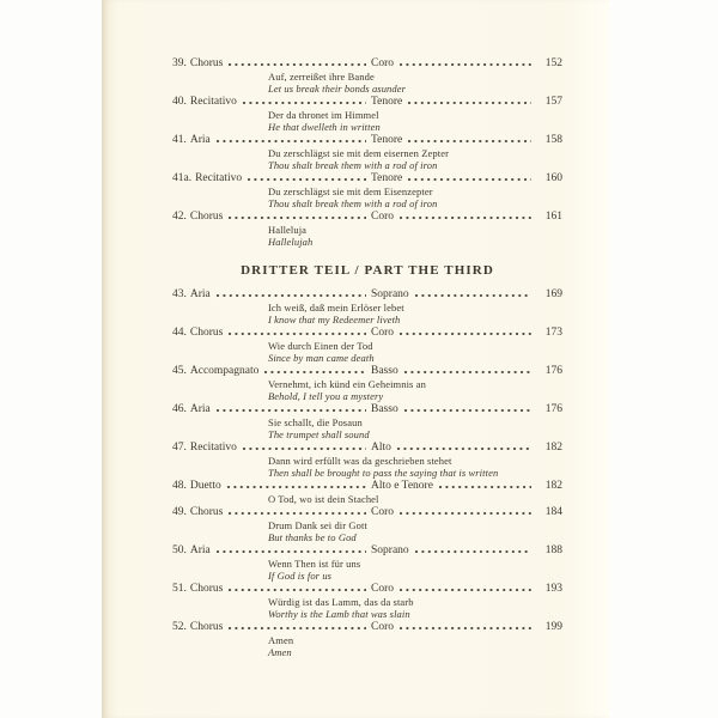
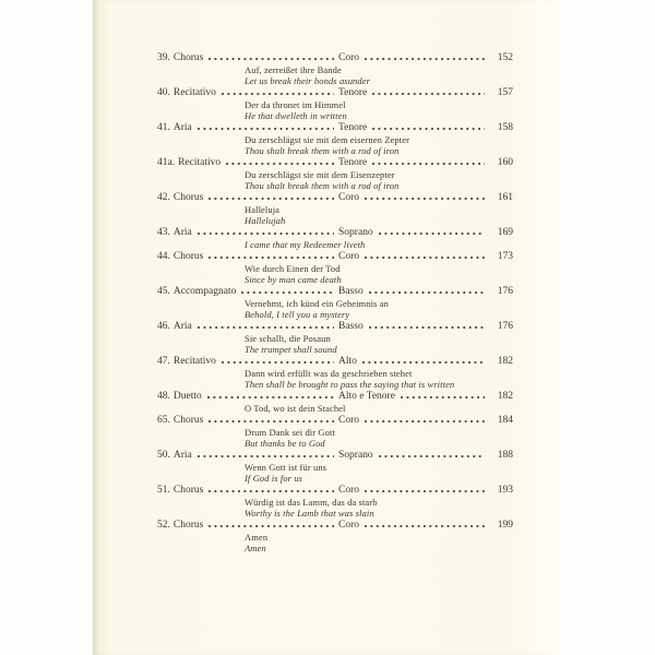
  39.
  Chorus
  Coro
  152
  Auf, zerreißet ihre Bande
  Let us break their bonds asunder
  40.
  Recitativo
  Tenore
  157
  Der da thronet im Himmel
  He that dwelleth in written
  41.
  Aria
  Tenore
  158
  Du zerschlägst sie mit dem eisernen Zepter
  Thou shalt break them with a rod of iron
  41a.
  Recitativo
  Tenore
  160
  Du zerschlägst sie mit dem Eisenzepter
  Thou shalt break them with a rod of iron
  42.
  Chorus
  Coro
  161
  Halleluja
  Hallelujah
- DRITTER TEIL / PART THE THIRD
  43.
  Aria
  Soprano
  169
- Ich weiß, daß mein Erlöser lebet
- I know that my Redeemer liveth
+ I came that my Redeemer liveth
  44.
  Chorus
  Coro
  173
  Wie durch Einen der Tod
  Since by man came death
  45.
  Accompagnato
  Basso
  176
  Vernehmt, ich künd ein Geheimnis an
  Behold, I tell you a mystery
  46.
  Aria
  Basso
  176
  Sie schallt, die Posaun
  The trumpet shall sound
  47.
  Recitativo
  Alto
  182
  Dann wird erfüllt was da geschrieben stehet
  Then shall be brought to pass the saying that is written
  48.
  Duetto
  Alto e Tenore
  182
  O Tod, wo ist dein Stachel
- 49.
+ 65.
  Chorus
  Coro
  184
  Drum Dank sei dir Gott
  But thanks be to God
  50.
  Aria
  Soprano
  188
- Wenn Then ist für uns
+ Wenn Gott ist für uns
  If God is for us
  51.
  Chorus
  Coro
  193
  Würdig ist das Lamm, das da starb
  Worthy is the Lamb that was slain
  52.
  Chorus
  Coro
  199
  Amen
  Amen
